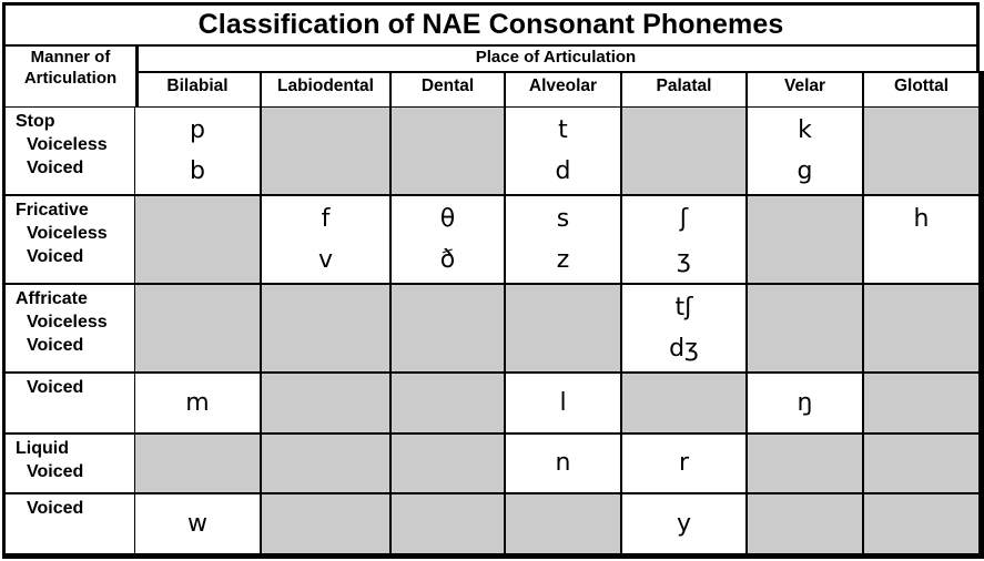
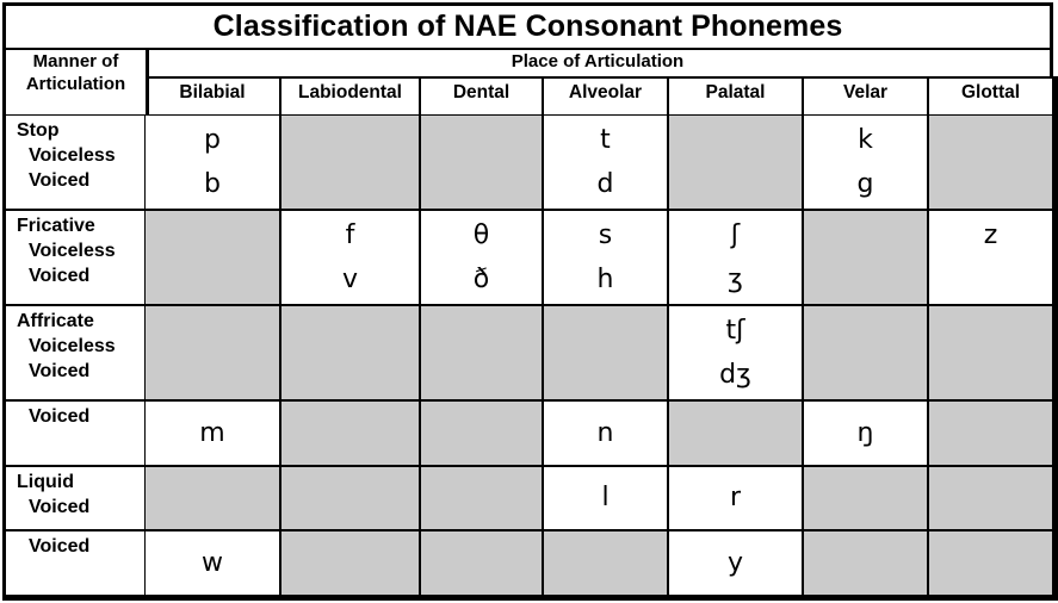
  Classification of NAE Consonant Phonemes
  Manner of
  Articulation
  Place of Articulation
  Bilabial
  Labiodental
  Dental
  Alveolar
  Palatal
  Velar
  Glottal
  Stop
  Voiceless
  Voiced
  p
  b
  t
  d
  k
  g
  Fricative
  Voiceless
  Voiced
  f
  v
  θ
  ð
  s
- z
+ h
  ʃ
  ʒ
- h
+ z
  Affricate
  Voiceless
  Voiced
  tʃ
  dʒ
  Voiced
  m
- l
+ n
  ŋ
  Liquid
  Voiced
- n
+ l
  r
  Voiced
  w
  y
